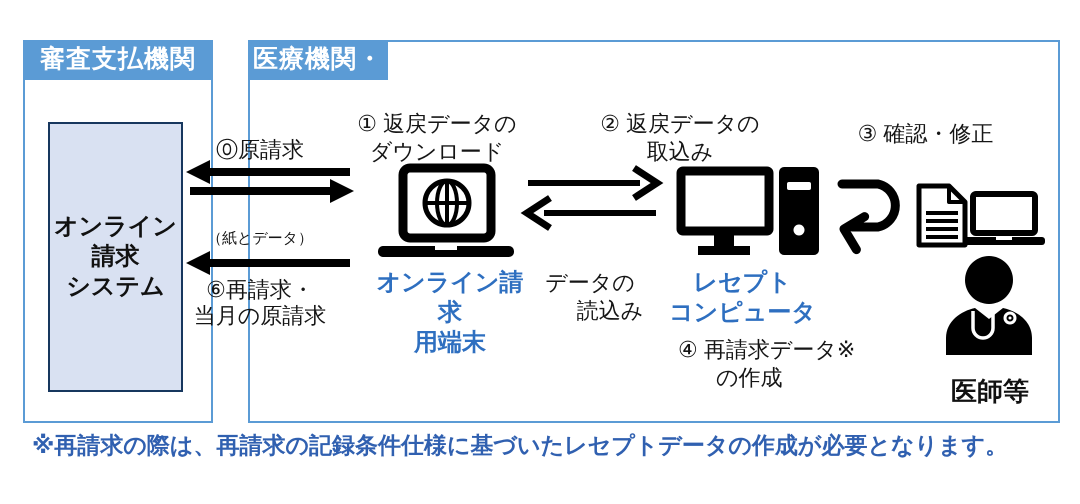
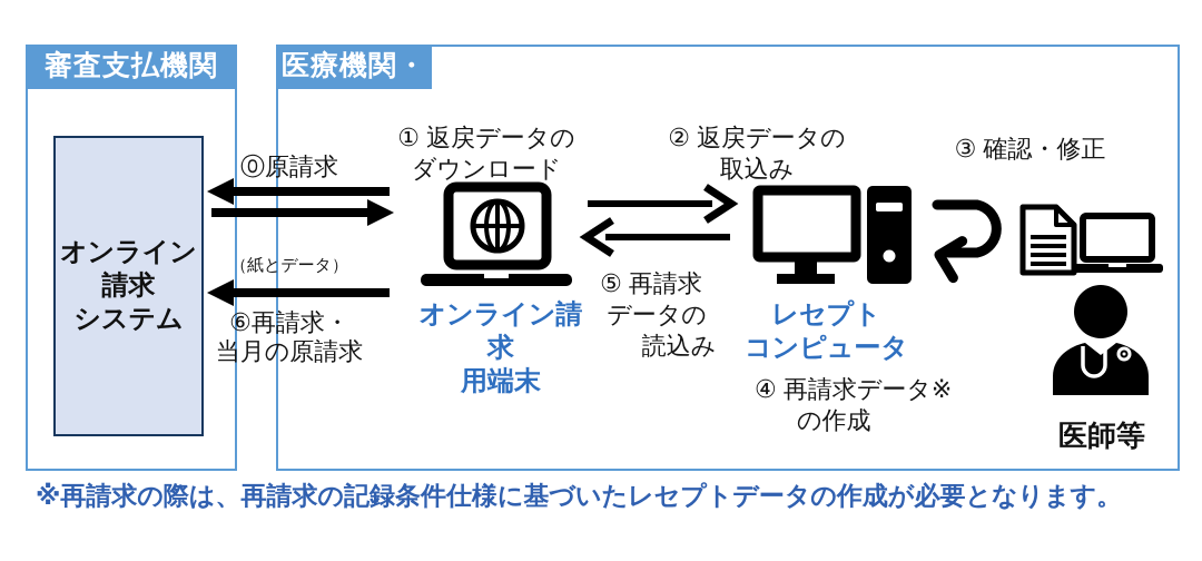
  審査支払機関
  医療機関・
  オンライン
  請求
  システム
  ⓪原請求
  （紙とデータ）
  ⑥再請求・
  当月の原請求
  ① 返戻データの
  ダウンロード
  ② 返戻データの
  取込み
  ③ 確認・修正
+ ⑤ 再請求
  データの
  読込み
  ④ 再請求データ※
  の作成
  オンライン請求
  用端末
  レセプト
  コンピュータ
  医師等
  ※再請求の際は、再請求の記録条件仕様に基づいたレセプトデータの作成が必要となります。
